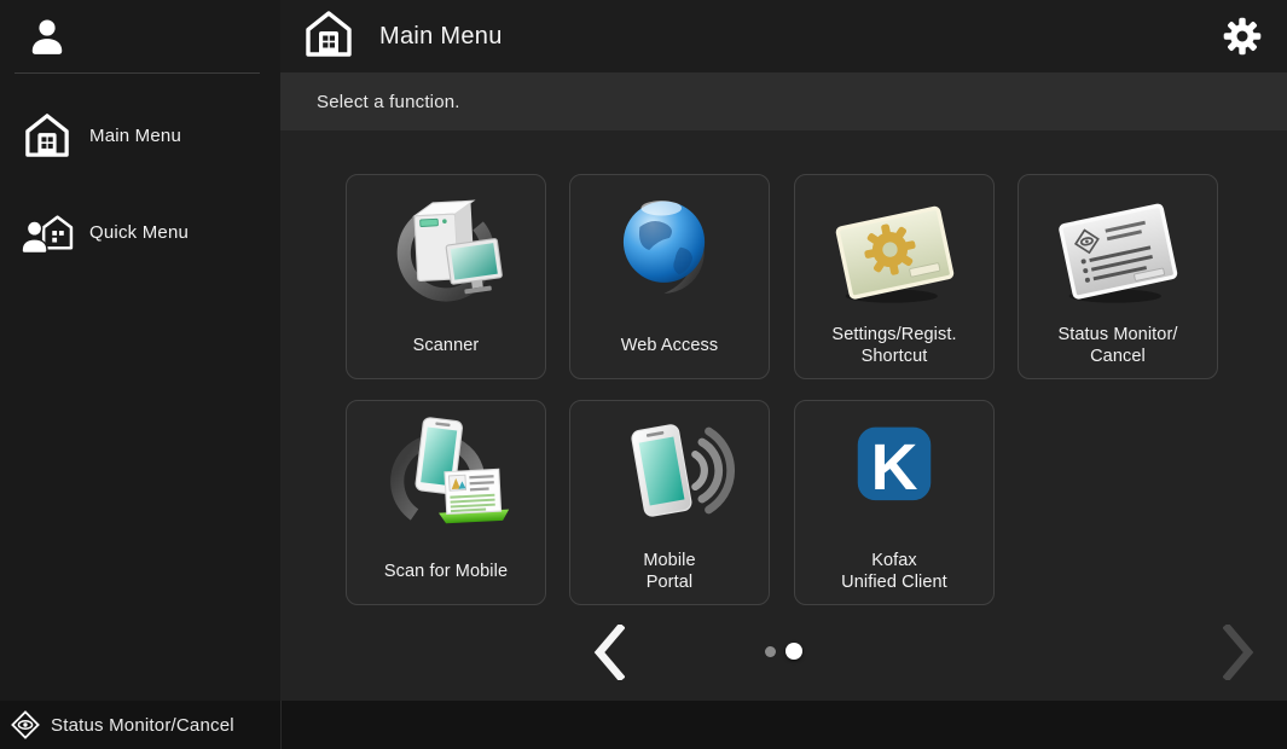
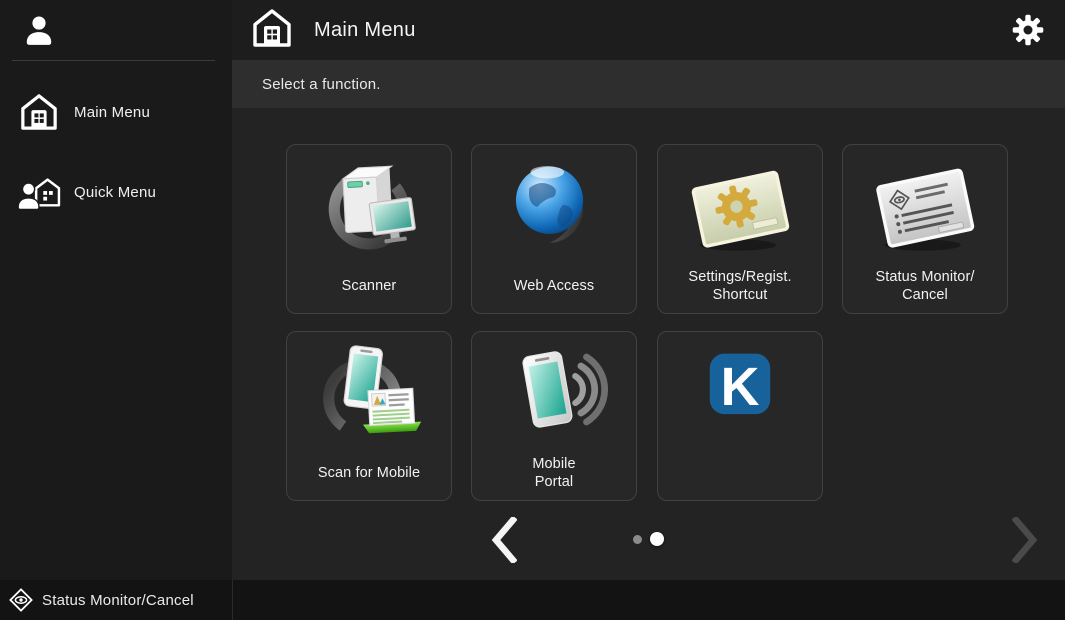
  Main Menu
  Quick Menu
  Main Menu
  Select a function.
  Scanner
  Web Access
  Settings/Regist.
  Shortcut
  Status Monitor/
  Cancel
  Scan for Mobile
  Mobile
  Portal
  K
- Kofax
- Unified Client
  Status Monitor/Cancel
